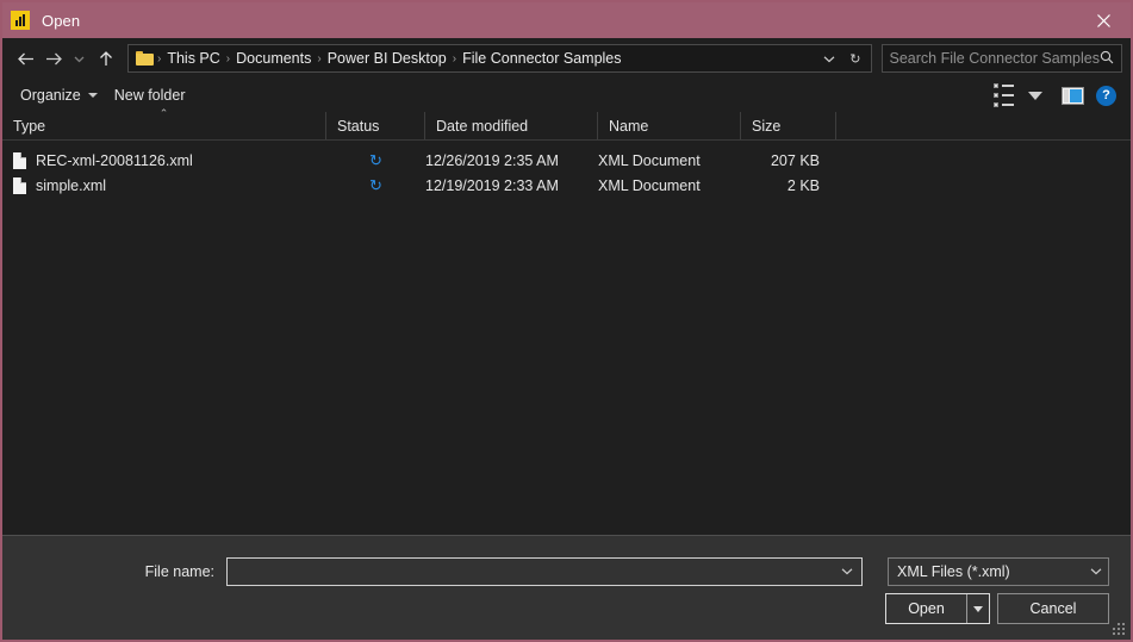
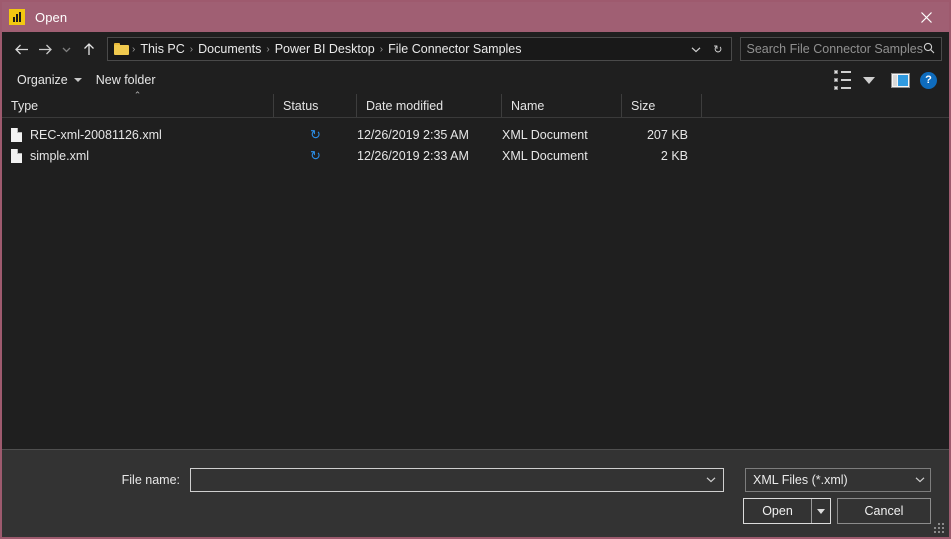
  Open
  ›
  This PC
  ›
  Documents
  ›
  Power BI Desktop
  ›
  File Connector Samples
  ↻
  Search File Connector Samples
  Organize
  New folder
  ?
  ⌃
  Type
  Status
  Date modified
  Name
  Size
  REC-xml-20081126.xml
  ↻
  12/26/2019 2:35 AM
  XML Document
  207 KB
  simple.xml
  ↻
- 12/19/2019 2:33 AM
+ 12/26/2019 2:33 AM
  XML Document
  2 KB
  File name:
  XML Files (*.xml)
  Open
  Cancel
